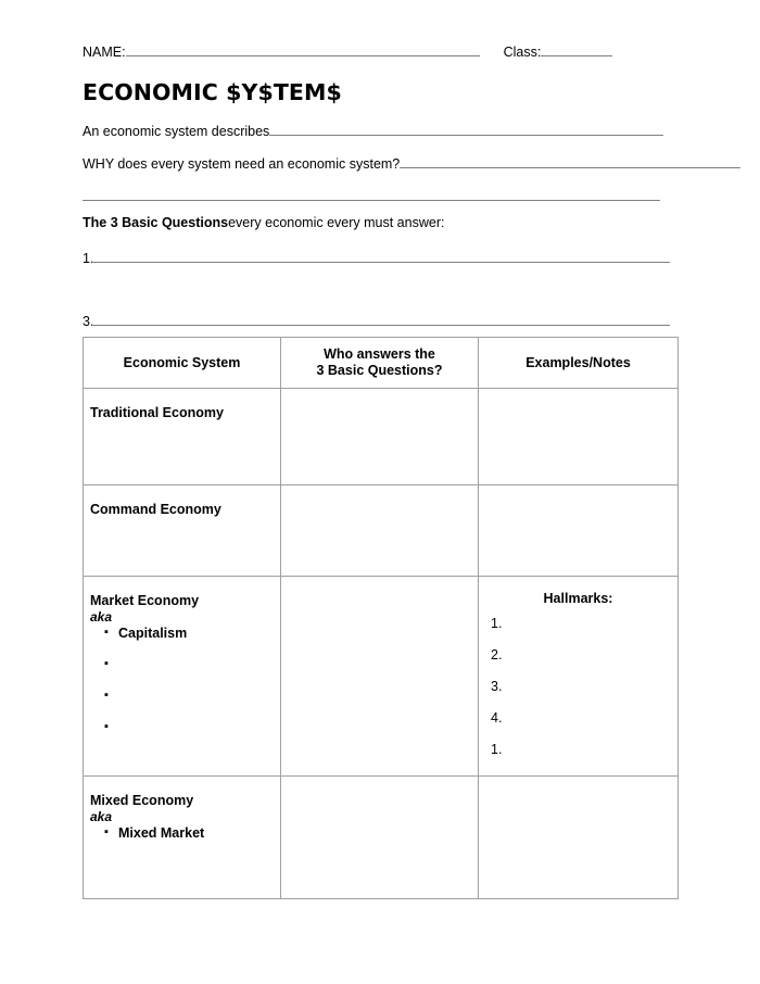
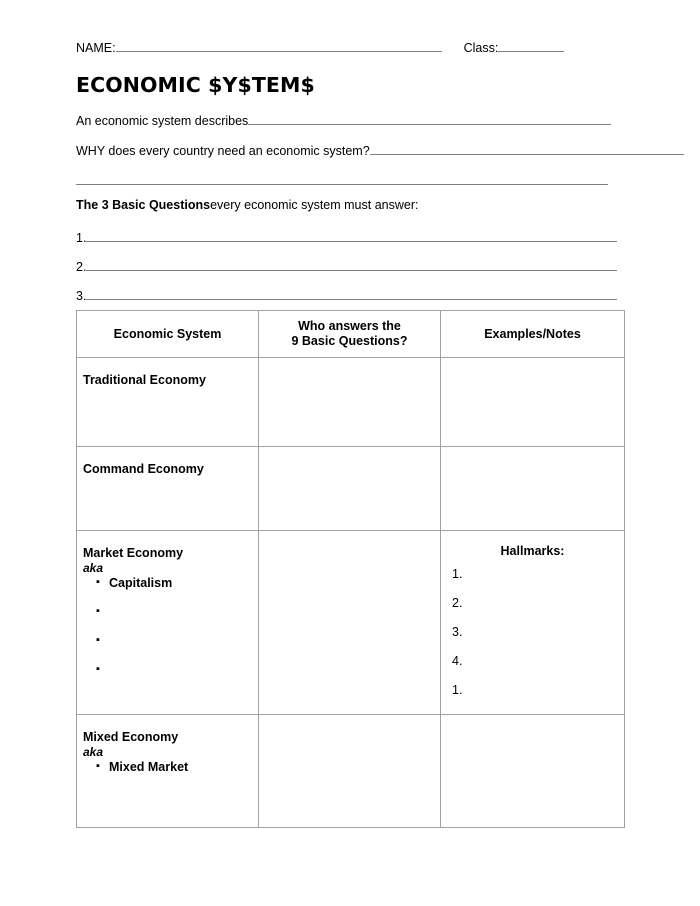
  NAME:
  Class:
  ECONOMIC $Y$TEM$
  An economic system describes
- WHY does every system need an economic system?
+ WHY does every country need an economic system?
  The 3 Basic Questions
- every economic every must answer:
+ every economic system must answer:
  1.
+ 2.
  3.
- Economic System	Who answers the 3 Basic Questions?	Examples/Notes
+ Economic System	Who answers the 9 Basic Questions?	Examples/Notes
  Traditional Economy
  Command Economy
  Market Economy aka Capitalism		Hallmarks: 1. 2. 3. 4. 1.
  Mixed Economy aka Mixed Market
